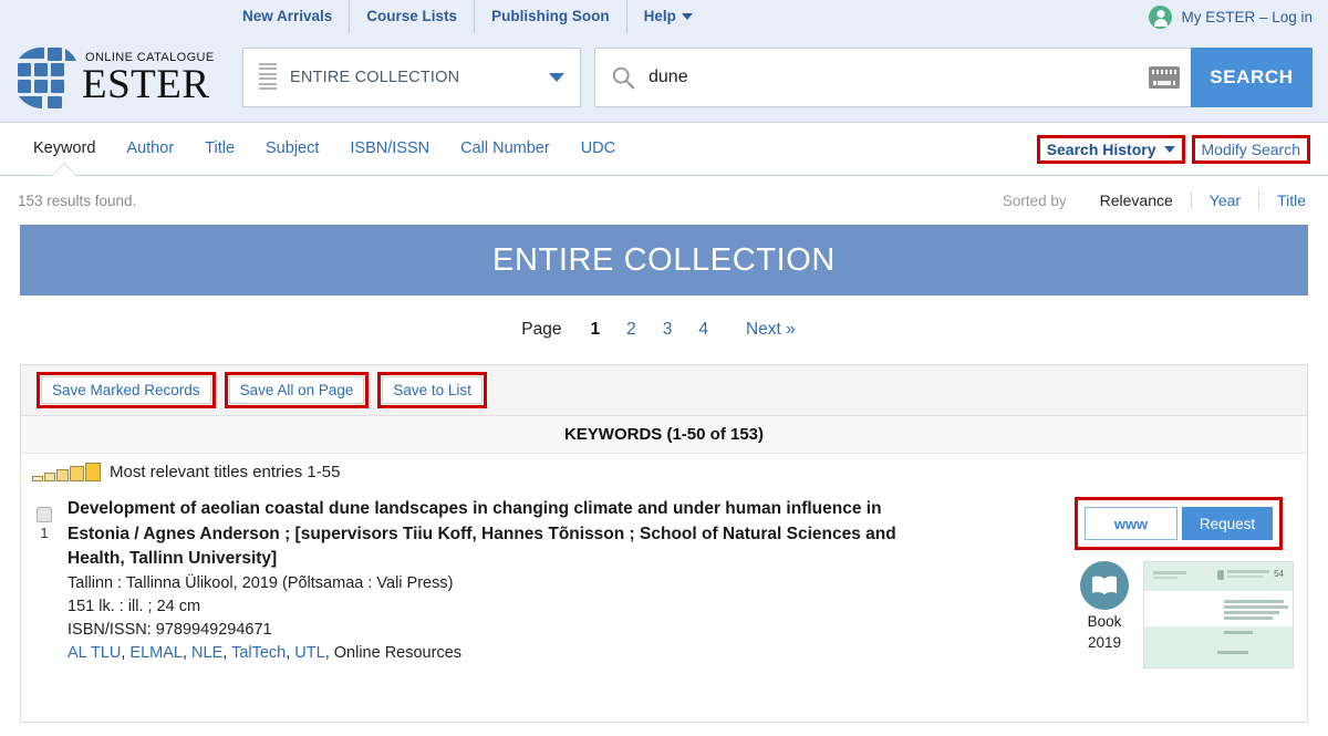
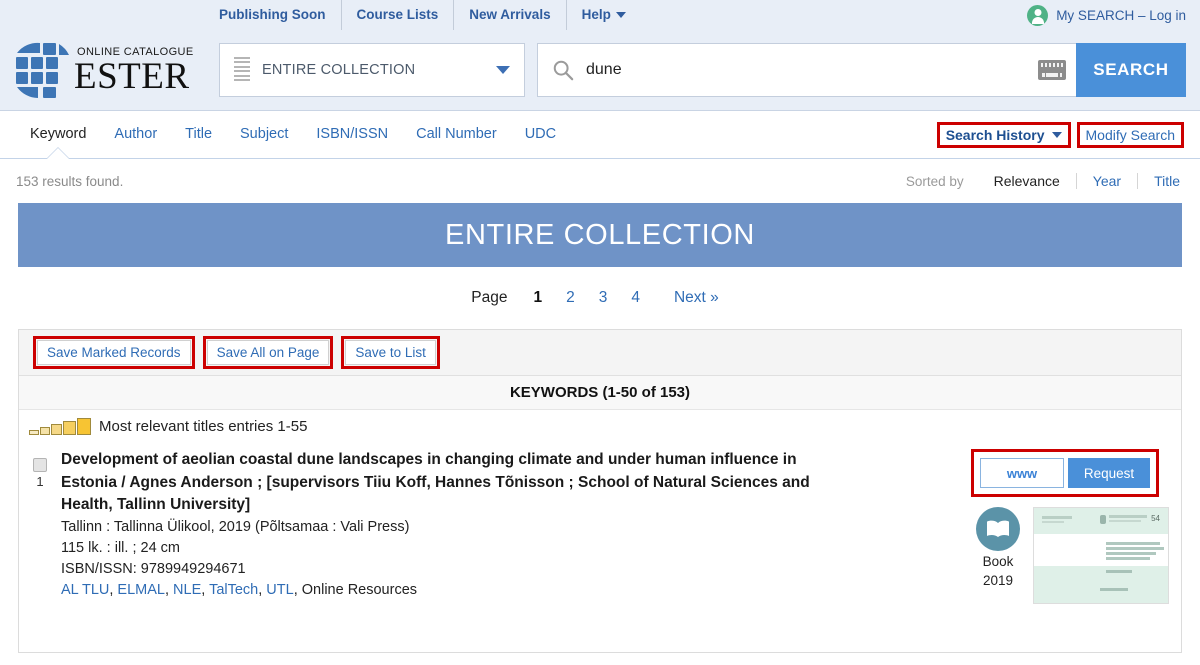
- New Arrivals
+ Publishing Soon
  Course Lists
- Publishing Soon
+ New Arrivals
  Help
- My ESTER – Log in
+ My SEARCH – Log in
  ONLINE CATALOGUE
  ESTER
  ENTIRE COLLECTION
  dune
  SEARCH
  Keyword
  Author
  Title
  Subject
  ISBN/ISSN
  Call Number
  UDC
  Search History
  Modify Search
  153 results found.
  Sorted by
  Relevance
  Year
  Title
  ENTIRE COLLECTION
  Page
  1
  2
  3
  4
  Next »
  Save Marked Records
  Save All on Page
  Save to List
  KEYWORDS (1-50 of 153)
  Most relevant titles entries 1-55
  1
  Development of aeolian coastal dune landscapes in changing climate and under human influence in Estonia / Agnes Anderson ; [supervisors Tiiu Koff, Hannes Tõnisson ; School of Natural Sciences and Health, Tallinn University]
  Tallinn : Tallinna Ülikool, 2019 (Põltsamaa : Vali Press)
- 151 lk. : ill. ; 24 cm
+ 115 lk. : ill. ; 24 cm
  ISBN/ISSN: 9789949294671
  AL TLU, ELMAL, NLE, TalTech, UTL, Online Resources
  www
  Request
  Book
  2019
  54
